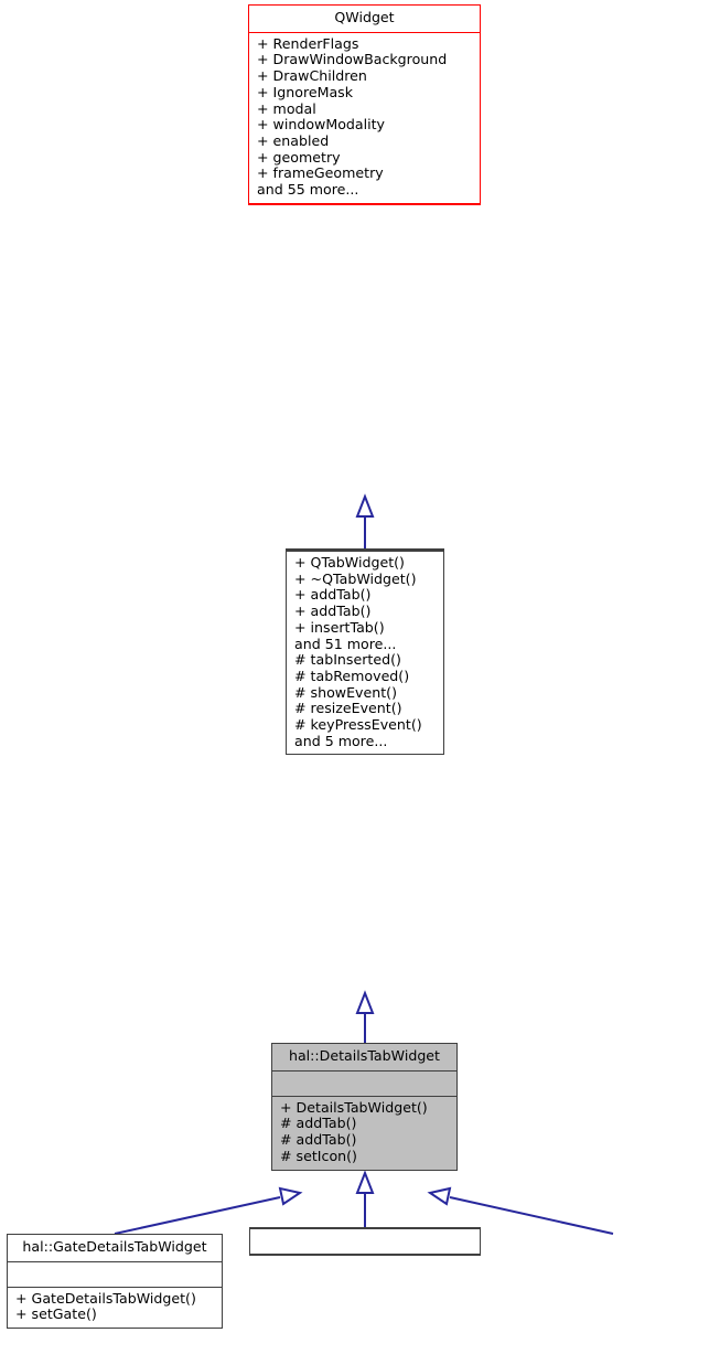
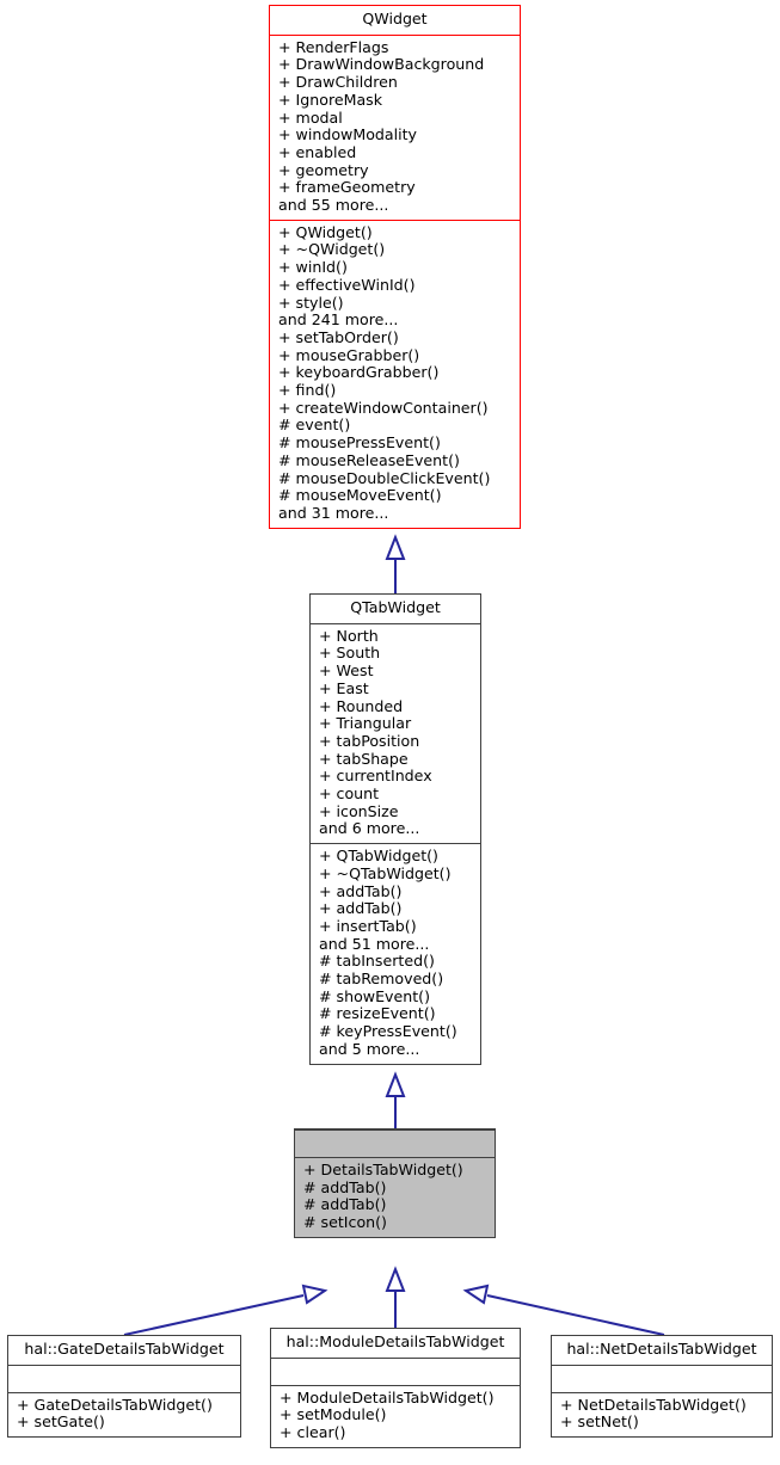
  QWidget
  + RenderFlags
  + DrawWindowBackground
  + DrawChildren
  + IgnoreMask
  + modal
  + windowModality
  + enabled
  + geometry
  + frameGeometry
  and 55 more...
+ + QWidget()
+ + ~QWidget()
+ + winId()
+ + effectiveWinId()
+ + style()
+ and 241 more...
+ + setTabOrder()
+ + mouseGrabber()
+ + keyboardGrabber()
+ + find()
+ + createWindowContainer()
+ # event()
+ # mousePressEvent()
+ # mouseReleaseEvent()
+ # mouseDoubleClickEvent()
+ # mouseMoveEvent()
+ and 31 more...
+ QTabWidget
+ + North
+ + South
+ + West
+ + East
+ + Rounded
+ + Triangular
+ + tabPosition
+ + tabShape
+ + currentIndex
+ + count
+ + iconSize
+ and 6 more...
  + QTabWidget()
  + ~QTabWidget()
  + addTab()
  + addTab()
  + insertTab()
  and 51 more...
  # tabInserted()
  # tabRemoved()
  # showEvent()
  # resizeEvent()
  # keyPressEvent()
  and 5 more...
- hal::DetailsTabWidget
  + DetailsTabWidget()
  # addTab()
  # addTab()
  # setIcon()
  hal::GateDetailsTabWidget
  + GateDetailsTabWidget()
  + setGate()
+ hal::ModuleDetailsTabWidget
+ + ModuleDetailsTabWidget()
+ + setModule()
+ + clear()
+ hal::NetDetailsTabWidget
+ + NetDetailsTabWidget()
+ + setNet()
